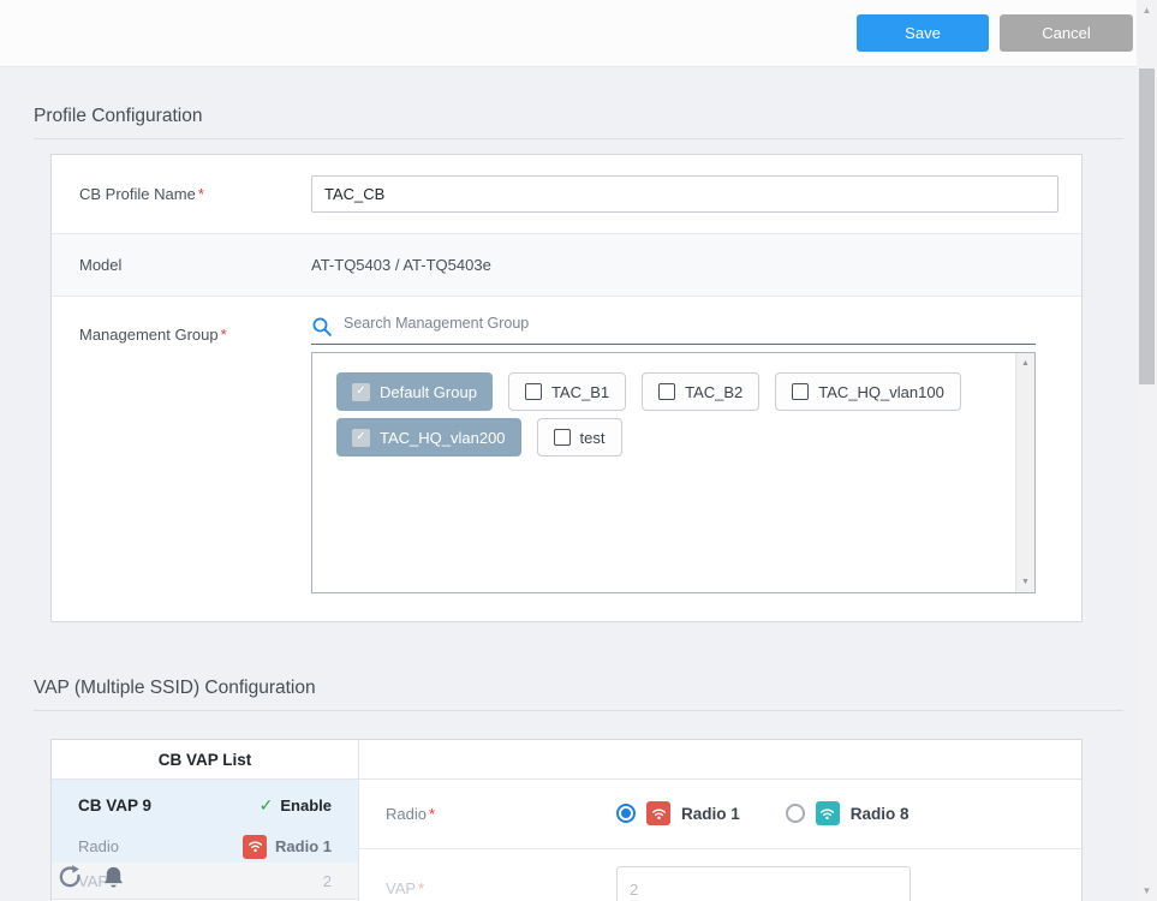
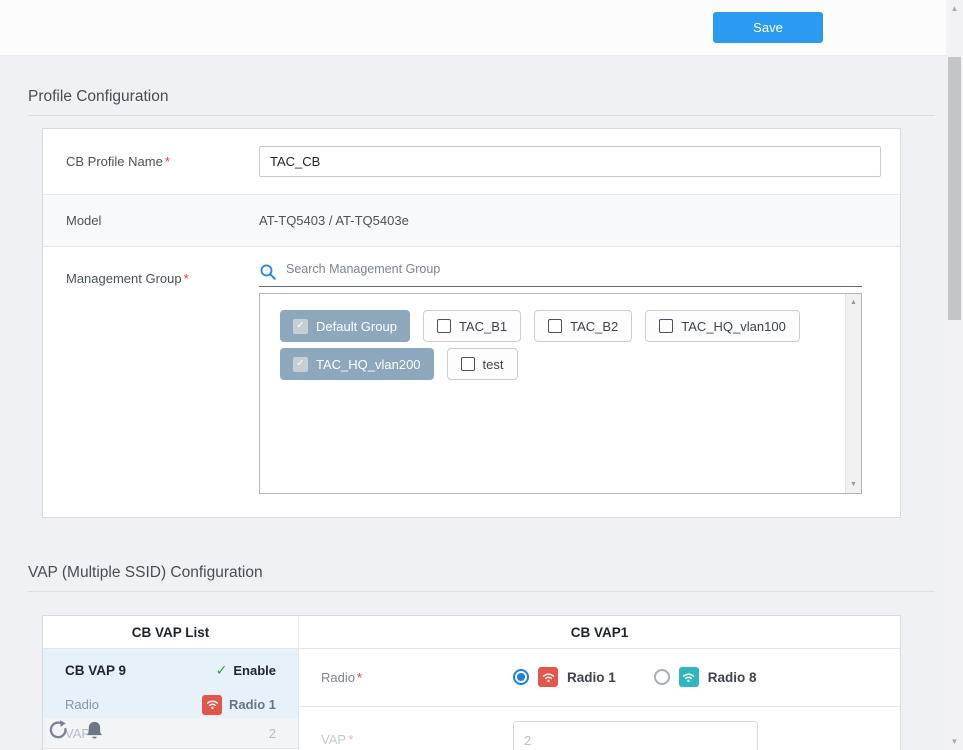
  Save
- Cancel
  Profile Configuration
  CB Profile Name *
  TAC_CB
  Model
  AT-TQ5403 / AT-TQ5403e
  Management Group *
  Search Management Group
  ✓
  Default Group
  TAC_B1
  TAC_B2
  TAC_HQ_vlan100
  ✓
  TAC_HQ_vlan200
  test
  VAP (Multiple SSID) Configuration
  CB VAP List
+ CB VAP1
  CB VAP 9
  ✓
  Enable
  Radio
  Radio 1
  VAP
  2
  Radio *
  Radio 1
  Radio 8
  VAP *
  2
  ▲
  ▼
